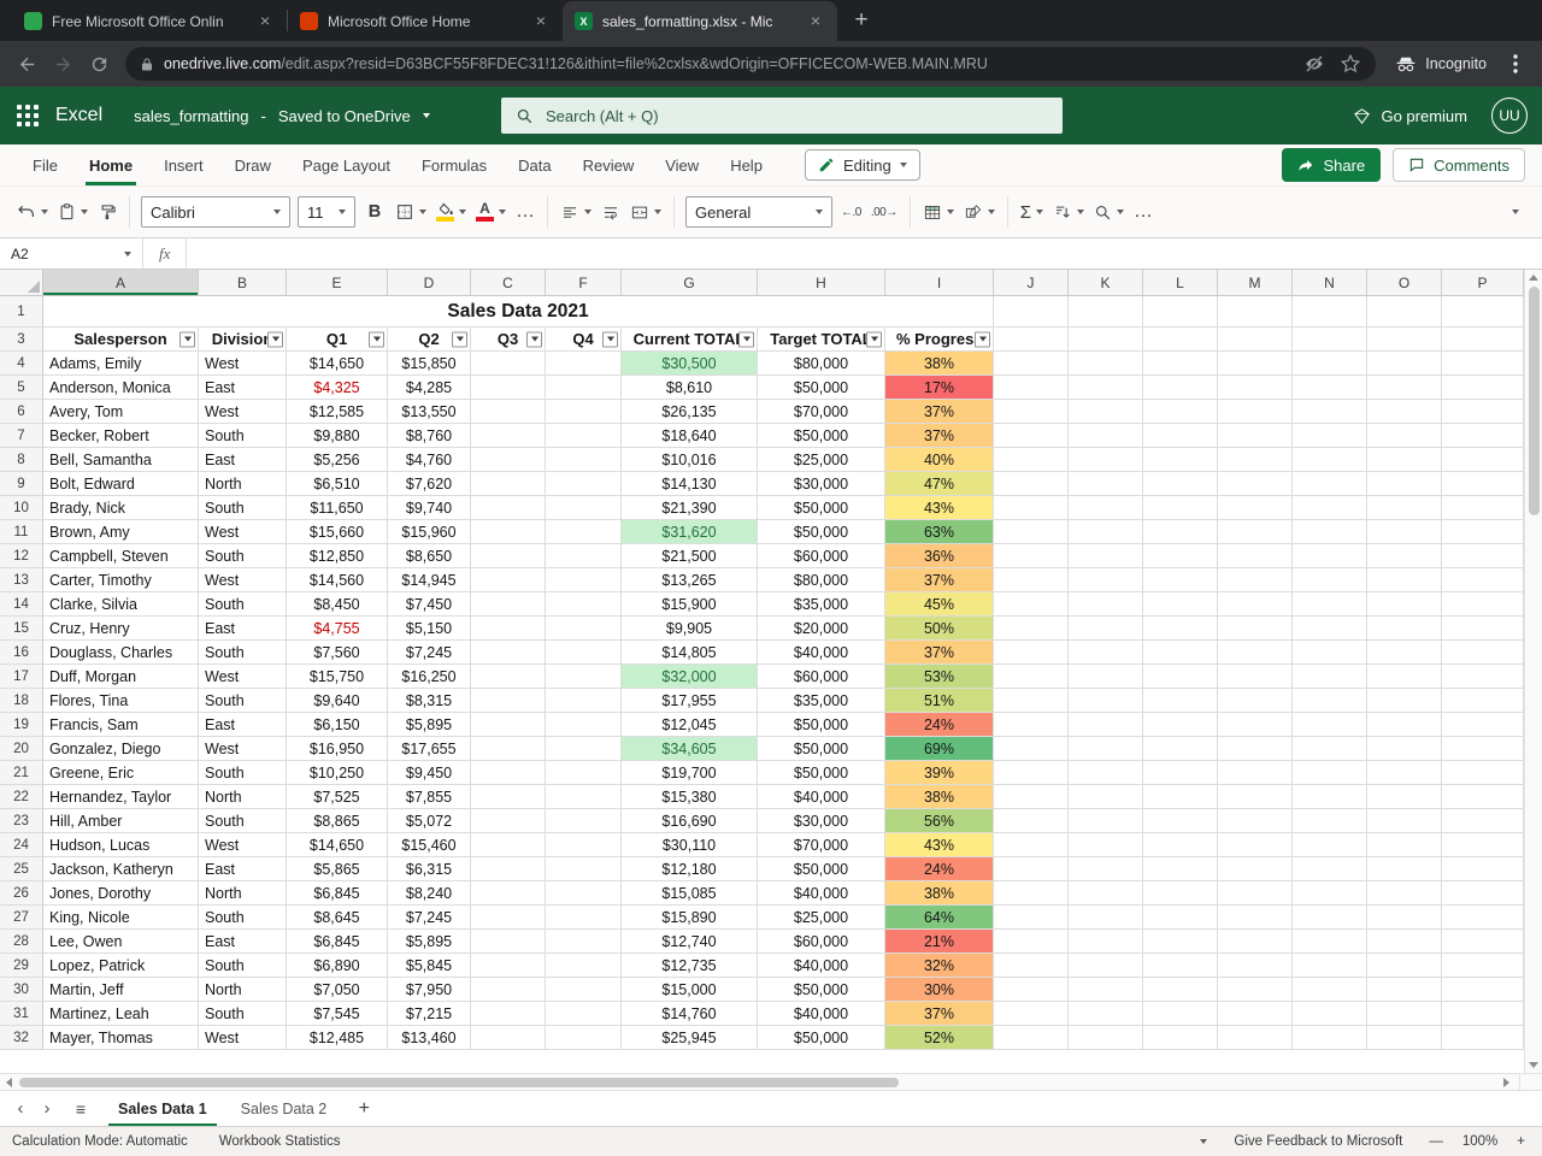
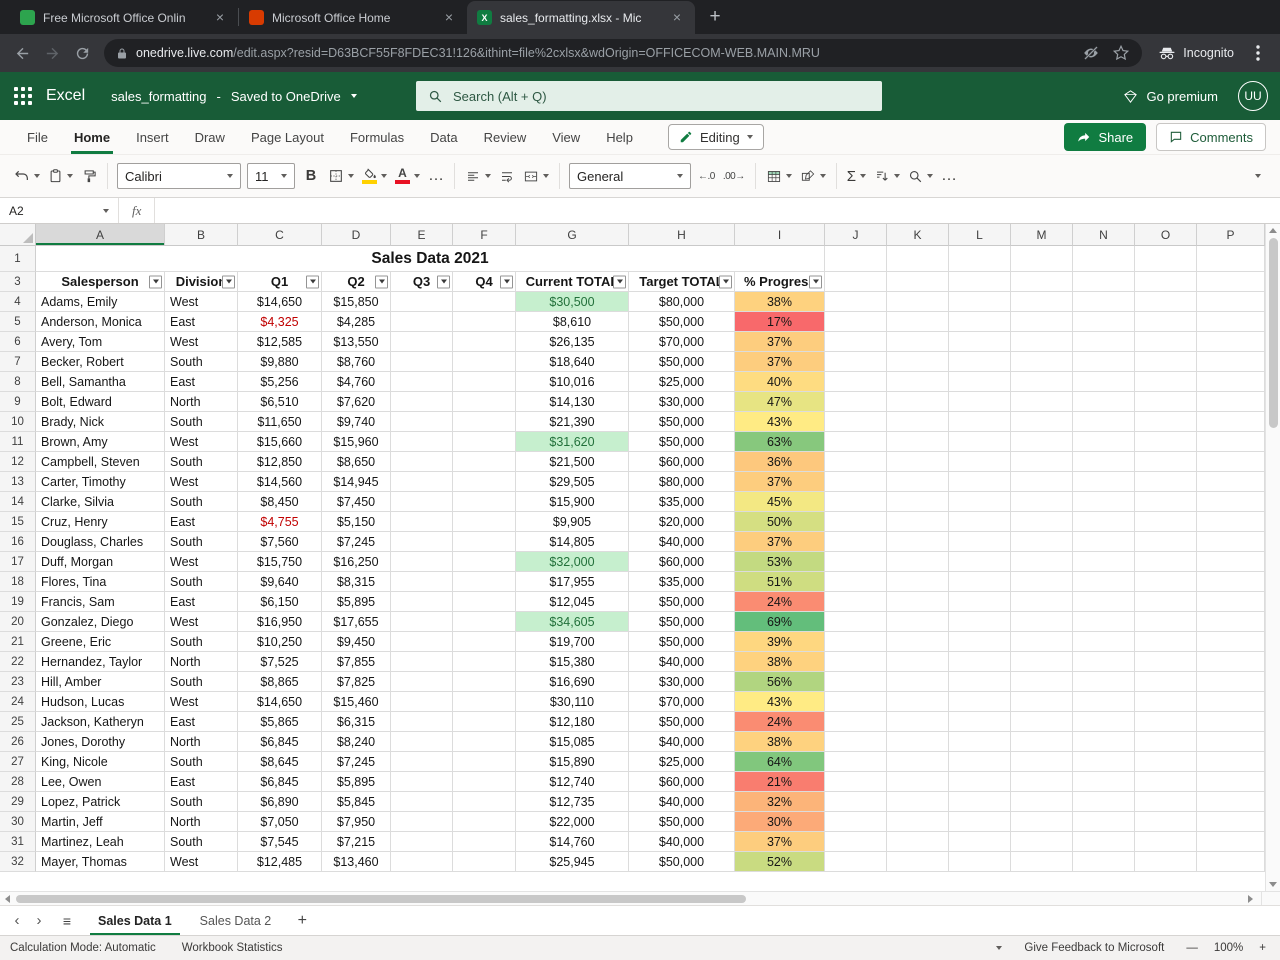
  Free Microsoft Office Onlin
  ×
  Microsoft Office Home
  ×
  X
  sales_formatting.xlsx - Mic
  ×
  +
  onedrive.live.com/edit.aspx?resid=D63BCF55F8FDEC31!126&ithint=file%2cxlsx&wdOrigin=OFFICECOM-WEB.MAIN.MRU
  Incognito
  Excel
  sales_formatting
  -
  Saved to OneDrive
  Search (Alt + Q)
  Go premium
  UU
  File
  Home
  Insert
  Draw
  Page Layout
  Formulas
  Data
  Review
  View
  Help
  Editing
  Share
  Comments
  Calibri
  11
  B
  A
  …
  General
  ←.0
  .00→
  Σ
  …
  A2
  fx
  A
  B
- E
+ C
  D
- C
+ E
  F
  G
  H
  I
  J
  K
  L
  M
  N
  O
  P
  1
  Sales Data 2021
  3
  Salesperson
  Divisio
  Q1
  Q2
  Q3
  Q4
  Current TOTA
  Target TOTA
  % Progres
  4
  Adams, Emily
  West
  $14,650
  $15,850
  $30,500
  $80,000
  38%
  5
  Anderson, Monica
  East
  $4,325
  $4,285
  $8,610
  $50,000
  17%
  6
  Avery, Tom
  West
  $12,585
  $13,550
  $26,135
  $70,000
  37%
  7
  Becker, Robert
  South
  $9,880
  $8,760
  $18,640
  $50,000
  37%
  8
  Bell, Samantha
  East
  $5,256
  $4,760
  $10,016
  $25,000
  40%
  9
  Bolt, Edward
  North
  $6,510
  $7,620
  $14,130
  $30,000
  47%
  10
  Brady, Nick
  South
  $11,650
  $9,740
  $21,390
  $50,000
  43%
  11
  Brown, Amy
  West
  $15,660
  $15,960
  $31,620
  $50,000
  63%
  12
  Campbell, Steven
  South
  $12,850
  $8,650
  $21,500
  $60,000
  36%
  13
  Carter, Timothy
  West
  $14,560
  $14,945
- $13,265
+ $29,505
  $80,000
  37%
  14
  Clarke, Silvia
  South
  $8,450
  $7,450
  $15,900
  $35,000
  45%
  15
  Cruz, Henry
  East
  $4,755
  $5,150
  $9,905
  $20,000
  50%
  16
  Douglass, Charles
  South
  $7,560
  $7,245
  $14,805
  $40,000
  37%
  17
  Duff, Morgan
  West
  $15,750
  $16,250
  $32,000
  $60,000
  53%
  18
  Flores, Tina
  South
  $9,640
  $8,315
  $17,955
  $35,000
  51%
  19
  Francis, Sam
  East
  $6,150
  $5,895
  $12,045
  $50,000
  24%
  20
  Gonzalez, Diego
  West
  $16,950
  $17,655
  $34,605
  $50,000
  69%
  21
  Greene, Eric
  South
  $10,250
  $9,450
  $19,700
  $50,000
  39%
  22
  Hernandez, Taylor
  North
  $7,525
  $7,855
  $15,380
  $40,000
  38%
  23
  Hill, Amber
  South
  $8,865
- $5,072
+ $7,825
  $16,690
  $30,000
  56%
  24
  Hudson, Lucas
  West
  $14,650
  $15,460
  $30,110
  $70,000
  43%
  25
  Jackson, Katheryn
  East
  $5,865
  $6,315
  $12,180
  $50,000
  24%
  26
  Jones, Dorothy
  North
  $6,845
  $8,240
  $15,085
  $40,000
  38%
  27
  King, Nicole
  South
  $8,645
  $7,245
  $15,890
  $25,000
  64%
  28
  Lee, Owen
  East
  $6,845
  $5,895
  $12,740
  $60,000
  21%
  29
  Lopez, Patrick
  South
  $6,890
  $5,845
  $12,735
  $40,000
  32%
  30
  Martin, Jeff
  North
  $7,050
  $7,950
- $15,000
+ $22,000
  $50,000
  30%
  31
  Martinez, Leah
  South
  $7,545
  $7,215
  $14,760
  $40,000
  37%
  32
  Mayer, Thomas
  West
  $12,485
  $13,460
  $25,945
  $50,000
  52%
  ‹
  ›
  ≡
  Sales Data 1
  Sales Data 2
  +
  Calculation Mode: Automatic
  Workbook Statistics
  Give Feedback to Microsoft
  —
  100%
  +
